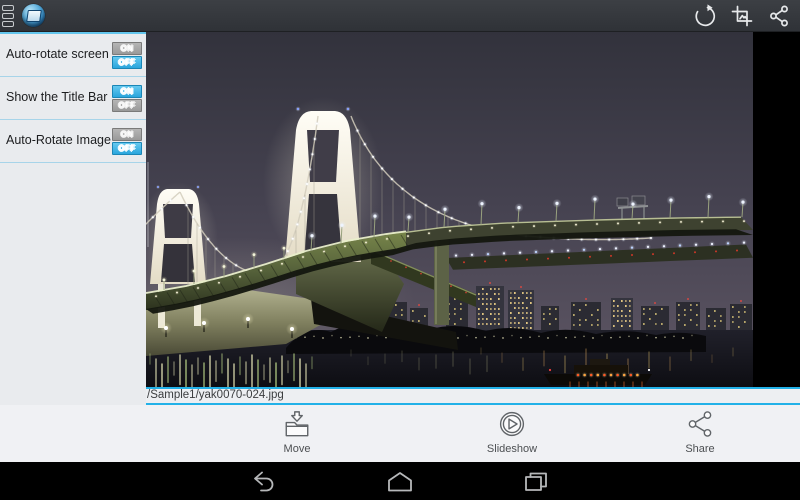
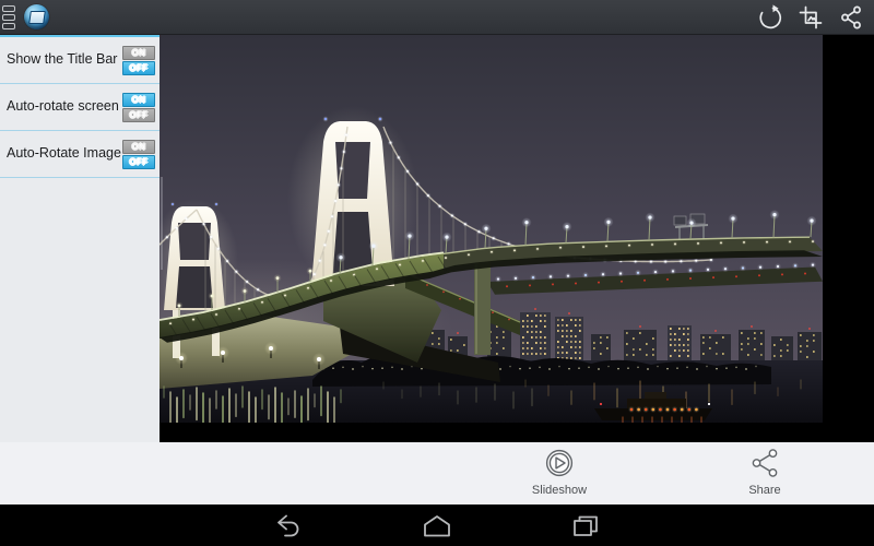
- Auto-rotate screen
+ Show the Title Bar
  ON
  OFF
- Show the Title Bar
+ Auto-rotate screen
  ON
  OFF
  Auto-Rotate Image
  ON
  OFF
- /Sample1/yak0070-024.jpg
- Move
  Slideshow
  Share
